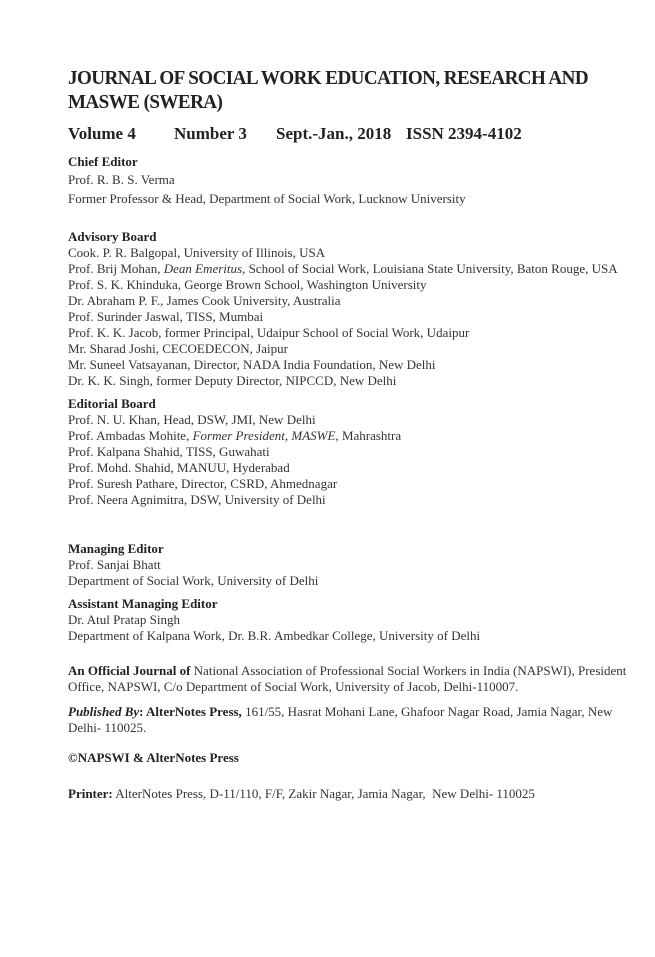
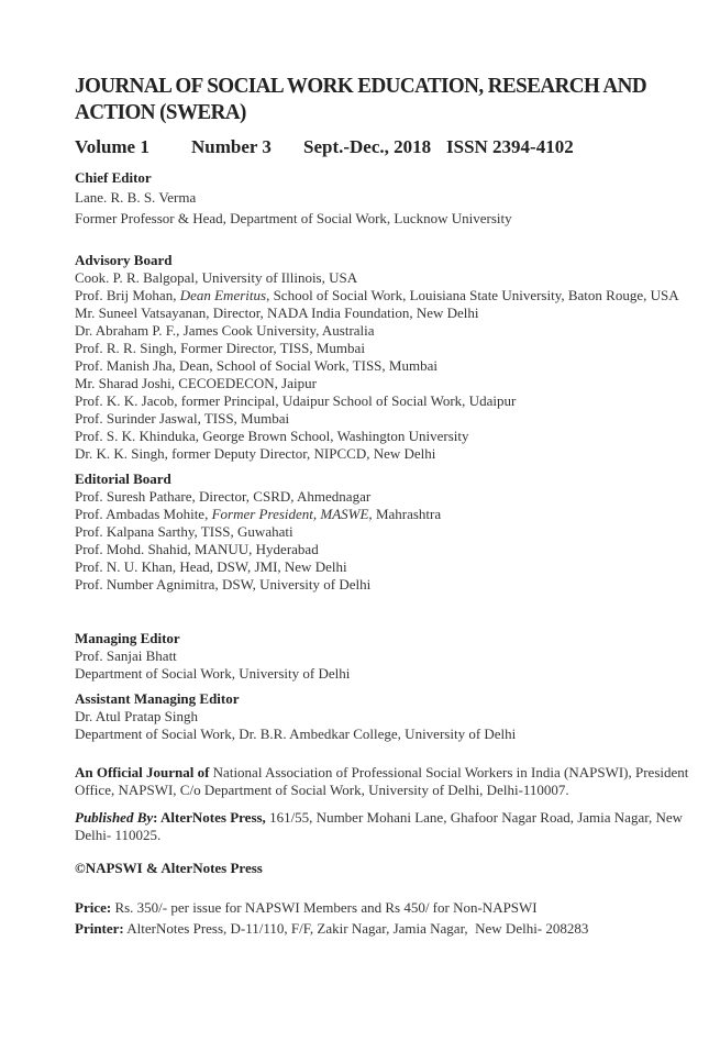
- JOURNAL OF SOCIAL WORK EDUCATION, RESEARCH AND MASWE (SWERA)
+ JOURNAL OF SOCIAL WORK EDUCATION, RESEARCH AND ACTION (SWERA)
- Volume 4
+ Volume 1
  Number 3
- Sept.-Jan., 2018
+ Sept.-Dec., 2018
  ISSN 2394-4102
  Chief Editor
- Prof. R. B. S. Verma
+ Lane. R. B. S. Verma
  Former Professor & Head, Department of Social Work, Lucknow University
  Advisory Board
  Cook. P. R. Balgopal, University of Illinois, USA
  Prof. Brij Mohan, Dean Emeritus, School of Social Work, Louisiana State University, Baton Rouge, USA
- Prof. S. K. Khinduka, George Brown School, Washington University
+ Mr. Suneel Vatsayanan, Director, NADA India Foundation, New Delhi
  Dr. Abraham P. F., James Cook University, Australia
+ Prof. R. R. Singh, Former Director, TISS, Mumbai
+ Prof. Manish Jha, Dean, School of Social Work, TISS, Mumbai
- Prof. Surinder Jaswal, TISS, Mumbai
+ Mr. Sharad Joshi, CECOEDECON, Jaipur
  Prof. K. K. Jacob, former Principal, Udaipur School of Social Work, Udaipur
- Mr. Sharad Joshi, CECOEDECON, Jaipur
+ Prof. Surinder Jaswal, TISS, Mumbai
- Mr. Suneel Vatsayanan, Director, NADA India Foundation, New Delhi
+ Prof. S. K. Khinduka, George Brown School, Washington University
  Dr. K. K. Singh, former Deputy Director, NIPCCD, New Delhi
  Editorial Board
- Prof. N. U. Khan, Head, DSW, JMI, New Delhi
+ Prof. Suresh Pathare, Director, CSRD, Ahmednagar
  Prof. Ambadas Mohite, Former President, MASWE, Mahrashtra
- Prof. Kalpana Shahid, TISS, Guwahati
+ Prof. Kalpana Sarthy, TISS, Guwahati
  Prof. Mohd. Shahid, MANUU, Hyderabad
- Prof. Suresh Pathare, Director, CSRD, Ahmednagar
+ Prof. N. U. Khan, Head, DSW, JMI, New Delhi
- Prof. Neera Agnimitra, DSW, University of Delhi
+ Prof. Number Agnimitra, DSW, University of Delhi
  Managing Editor
  Prof. Sanjai Bhatt
  Department of Social Work, University of Delhi
  Assistant Managing Editor
  Dr. Atul Pratap Singh
- Department of Kalpana Work, Dr. B.R. Ambedkar College, University of Delhi
+ Department of Social Work, Dr. B.R. Ambedkar College, University of Delhi
- An Official Journal of National Association of Professional Social Workers in India (NAPSWI), President Office, NAPSWI, C/o Department of Social Work, University of Jacob, Delhi-110007.
+ An Official Journal of National Association of Professional Social Workers in India (NAPSWI), President Office, NAPSWI, C/o Department of Social Work, University of Delhi, Delhi-110007.
- Published By: AlterNotes Press, 161/55, Hasrat Mohani Lane, Ghafoor Nagar Road, Jamia Nagar, New Delhi- 110025.
+ Published By: AlterNotes Press, 161/55, Number Mohani Lane, Ghafoor Nagar Road, Jamia Nagar, New Delhi- 110025.
  ©NAPSWI & AlterNotes Press
+ Price: Rs. 350/- per issue for NAPSWI Members and Rs 450/ for Non-NAPSWI
- Printer: AlterNotes Press, D-11/110, F/F, Zakir Nagar, Jamia Nagar, New Delhi- 110025
+ Printer: AlterNotes Press, D-11/110, F/F, Zakir Nagar, Jamia Nagar, New Delhi- 208283
